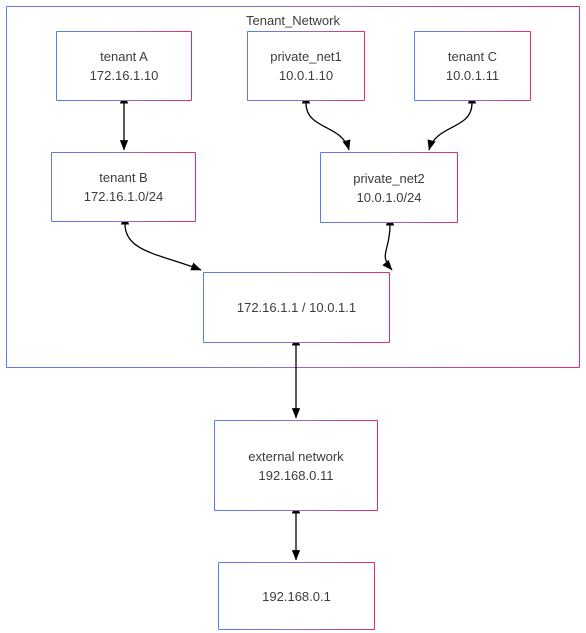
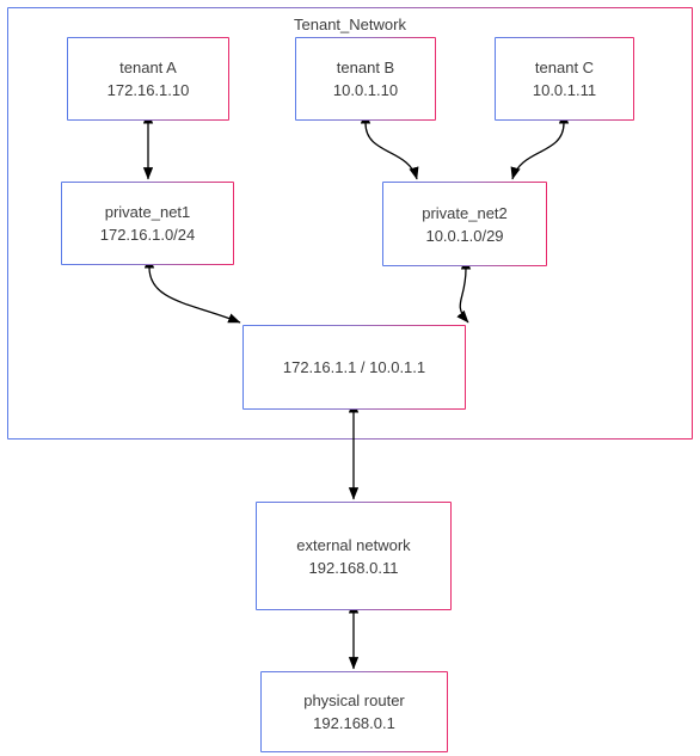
  Tenant_Network
  tenant A
  172.16.1.10
- private_net1
+ tenant B
  10.0.1.10
  tenant C
  10.0.1.11
- tenant B
+ private_net1
  172.16.1.0/24
  private_net2
- 10.0.1.0/24
+ 10.0.1.0/29
  172.16.1.1 / 10.0.1.1
  external network
  192.168.0.11
+ physical router
  192.168.0.1
